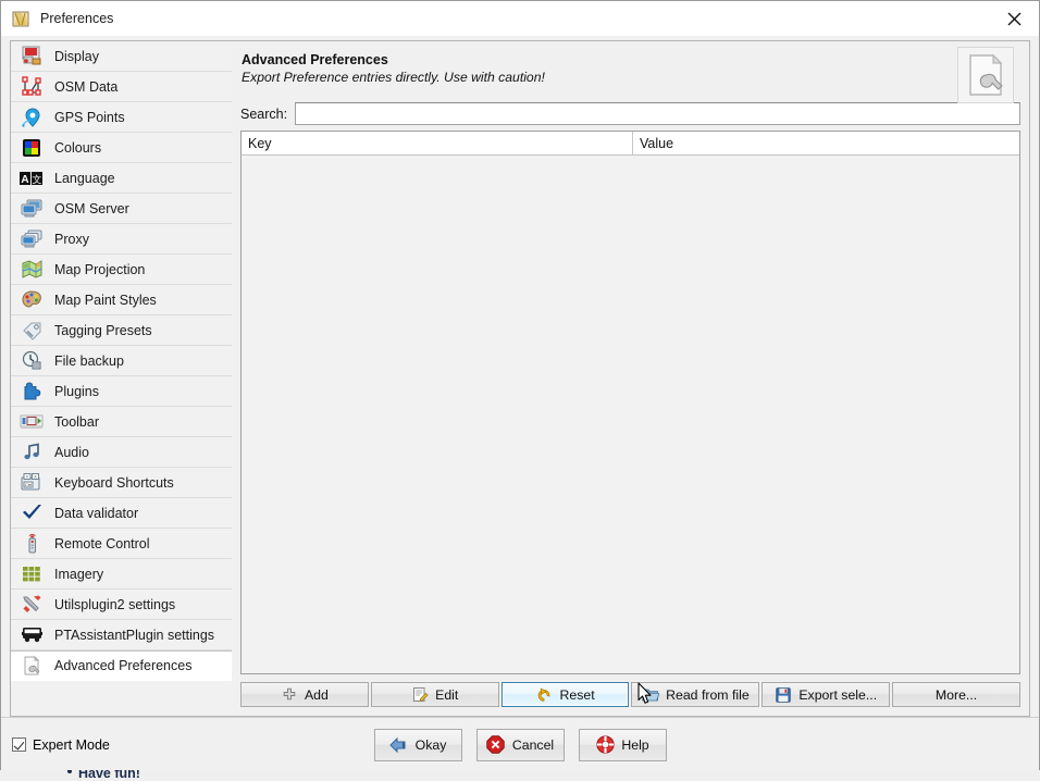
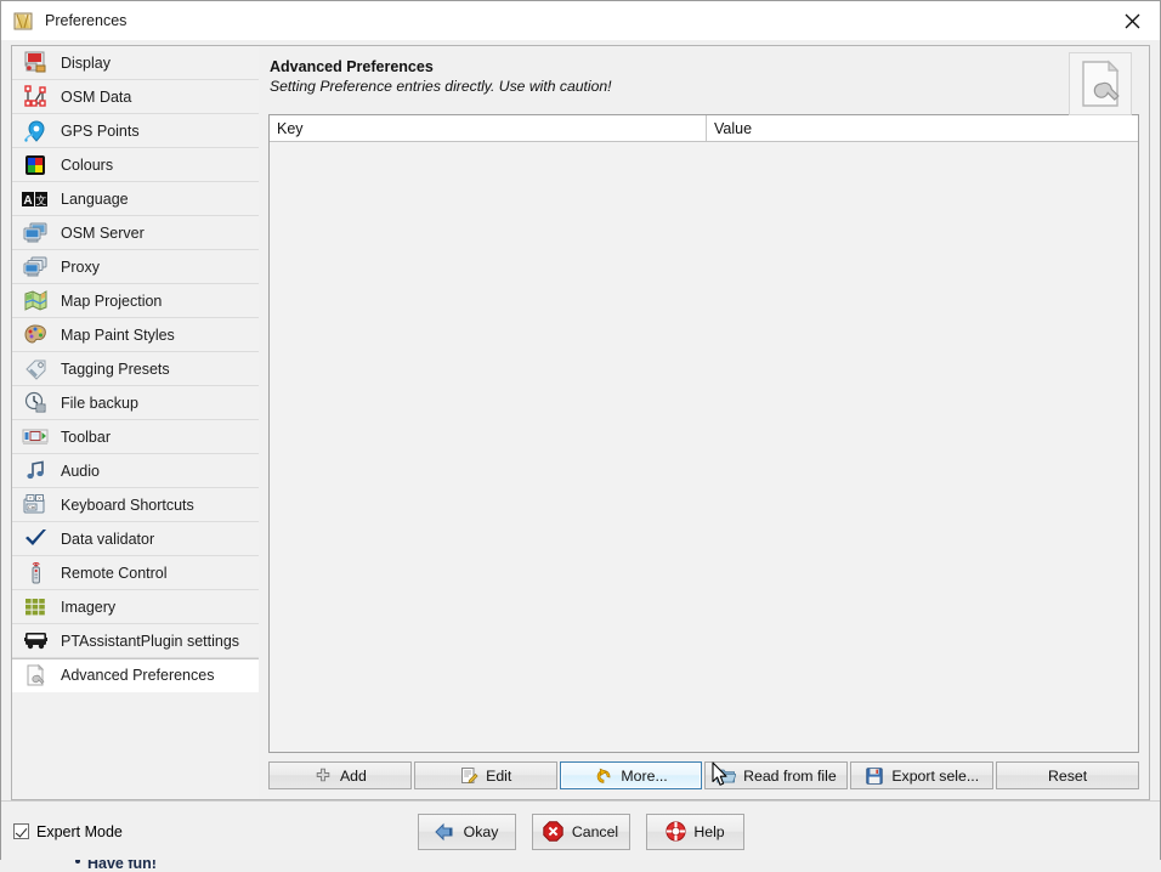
  Preferences
  Display
  OSM Data
  GPS Points
  Colours
  A
  文
  Language
  OSM Server
  Proxy
  Map Projection
  Map Paint Styles
  Tagging Presets
  File backup
- Plugins
  Toolbar
  Audio
  Keyboard Shortcuts
  Data validator
  Remote Control
  Imagery
- Utilsplugin2 settings
  PTAssistantPlugin settings
  Advanced Preferences
  Advanced Preferences
- Export Preference entries directly. Use with caution!
+ Setting Preference entries directly. Use with caution!
- Search:
  Key
  Value
  Add
  Edit
- Reset
+ More...
  Read from file
  Export sele...
- More...
+ Reset
  Expert Mode
  Okay
  Cancel
  Help
  Have fun!
